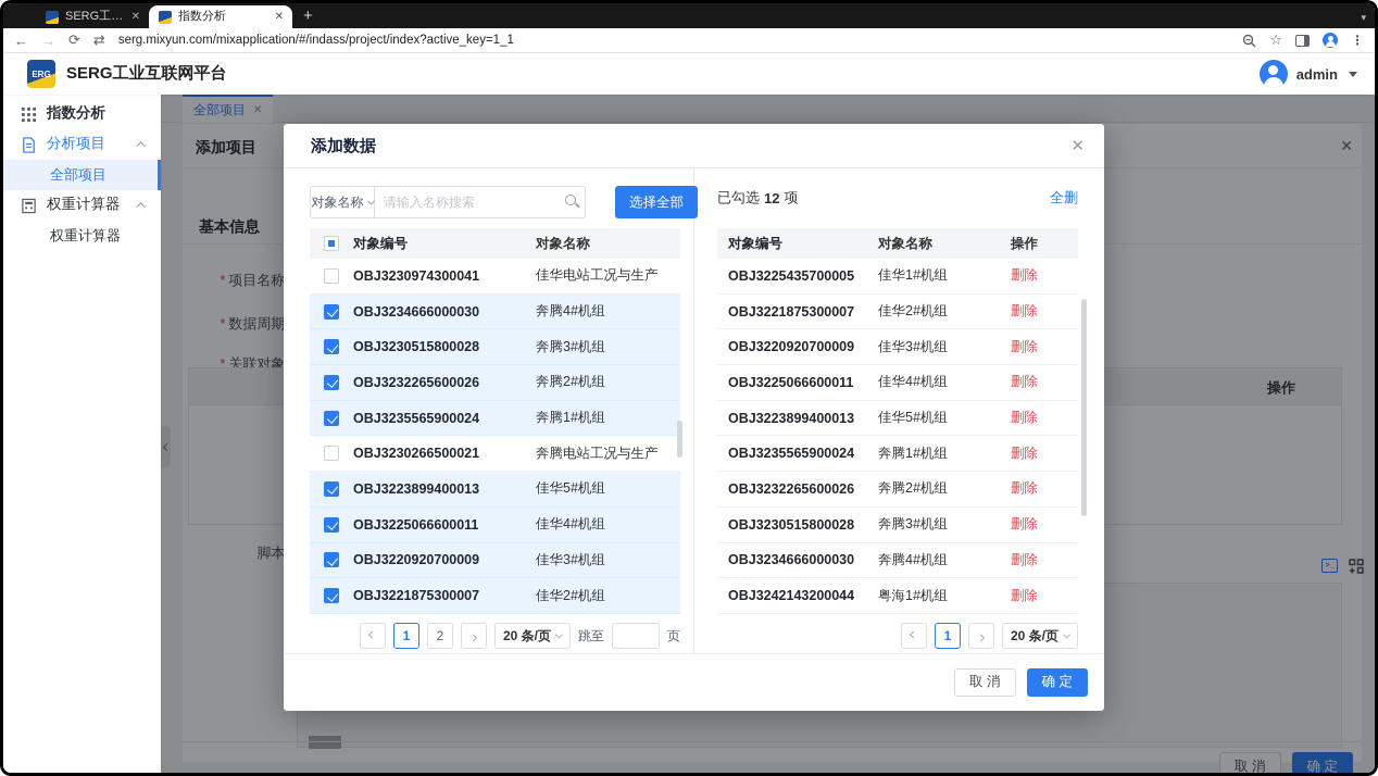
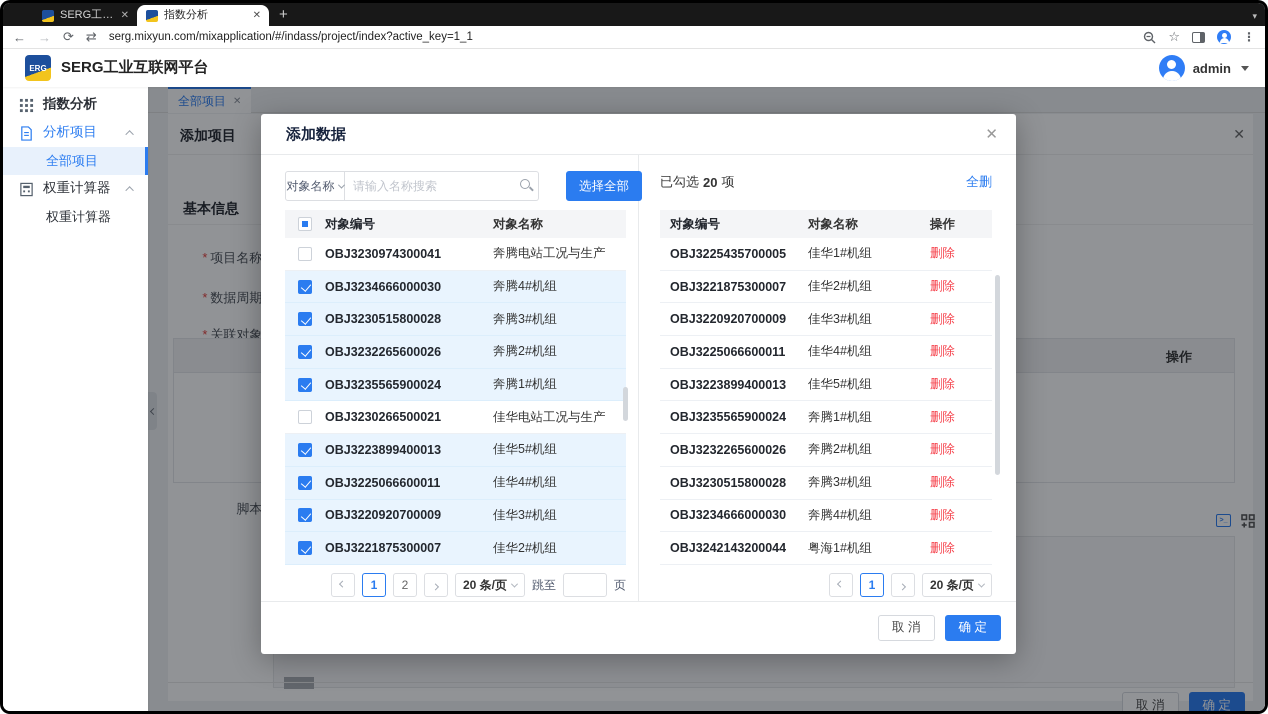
  ✕
  指数分析
  ✕
  +
  ▾
  ←
  →
  ⟳
  ⇄
  serg.mixyun.com/mixapplication/#/indass/project/index?active_key=1_1
  ☆
  ⋮
  ERG
  SERG工业互联网平台
  admin
  指数分析
  分析项目
  全部项目
  权重计算器
  权重计算器
  全部项目
  ✕
  添加项目
  ✕
  基本信息
  * 项目名称
  * 数据周期
  * 关联对象
  操作
  取 消
  确 定
  添加数据
  ✕
  对象名称
  请输入名称搜索
  选择全部
  对象编号
  对象名称
  OBJ3230974300041
- 佳华电站工况与生产
+ 奔腾电站工况与生产
  OBJ3234666000030
  奔腾4#机组
  OBJ3230515800028
  奔腾3#机组
  OBJ3232265600026
  奔腾2#机组
  OBJ3235565900024
  奔腾1#机组
  OBJ3230266500021
- 奔腾电站工况与生产
+ 佳华电站工况与生产
  OBJ3223899400013
  佳华5#机组
  OBJ3225066600011
  佳华4#机组
  OBJ3220920700009
  佳华3#机组
  OBJ3221875300007
  佳华2#机组
  1
  2
  20 条/页
  跳至
  页
  已勾选
- 12
+ 20
  项
  全删
  对象编号
  对象名称
  操作
  OBJ3225435700005
  佳华1#机组
  删除
  OBJ3221875300007
  佳华2#机组
  删除
  OBJ3220920700009
  佳华3#机组
  删除
  OBJ3225066600011
  佳华4#机组
  删除
  OBJ3223899400013
  佳华5#机组
  删除
  OBJ3235565900024
  奔腾1#机组
  删除
  OBJ3232265600026
  奔腾2#机组
  删除
  OBJ3230515800028
  奔腾3#机组
  删除
  OBJ3234666000030
  奔腾4#机组
  删除
  OBJ3242143200044
  粤海1#机组
  删除
  1
  20 条/页
  取 消
  确 定
